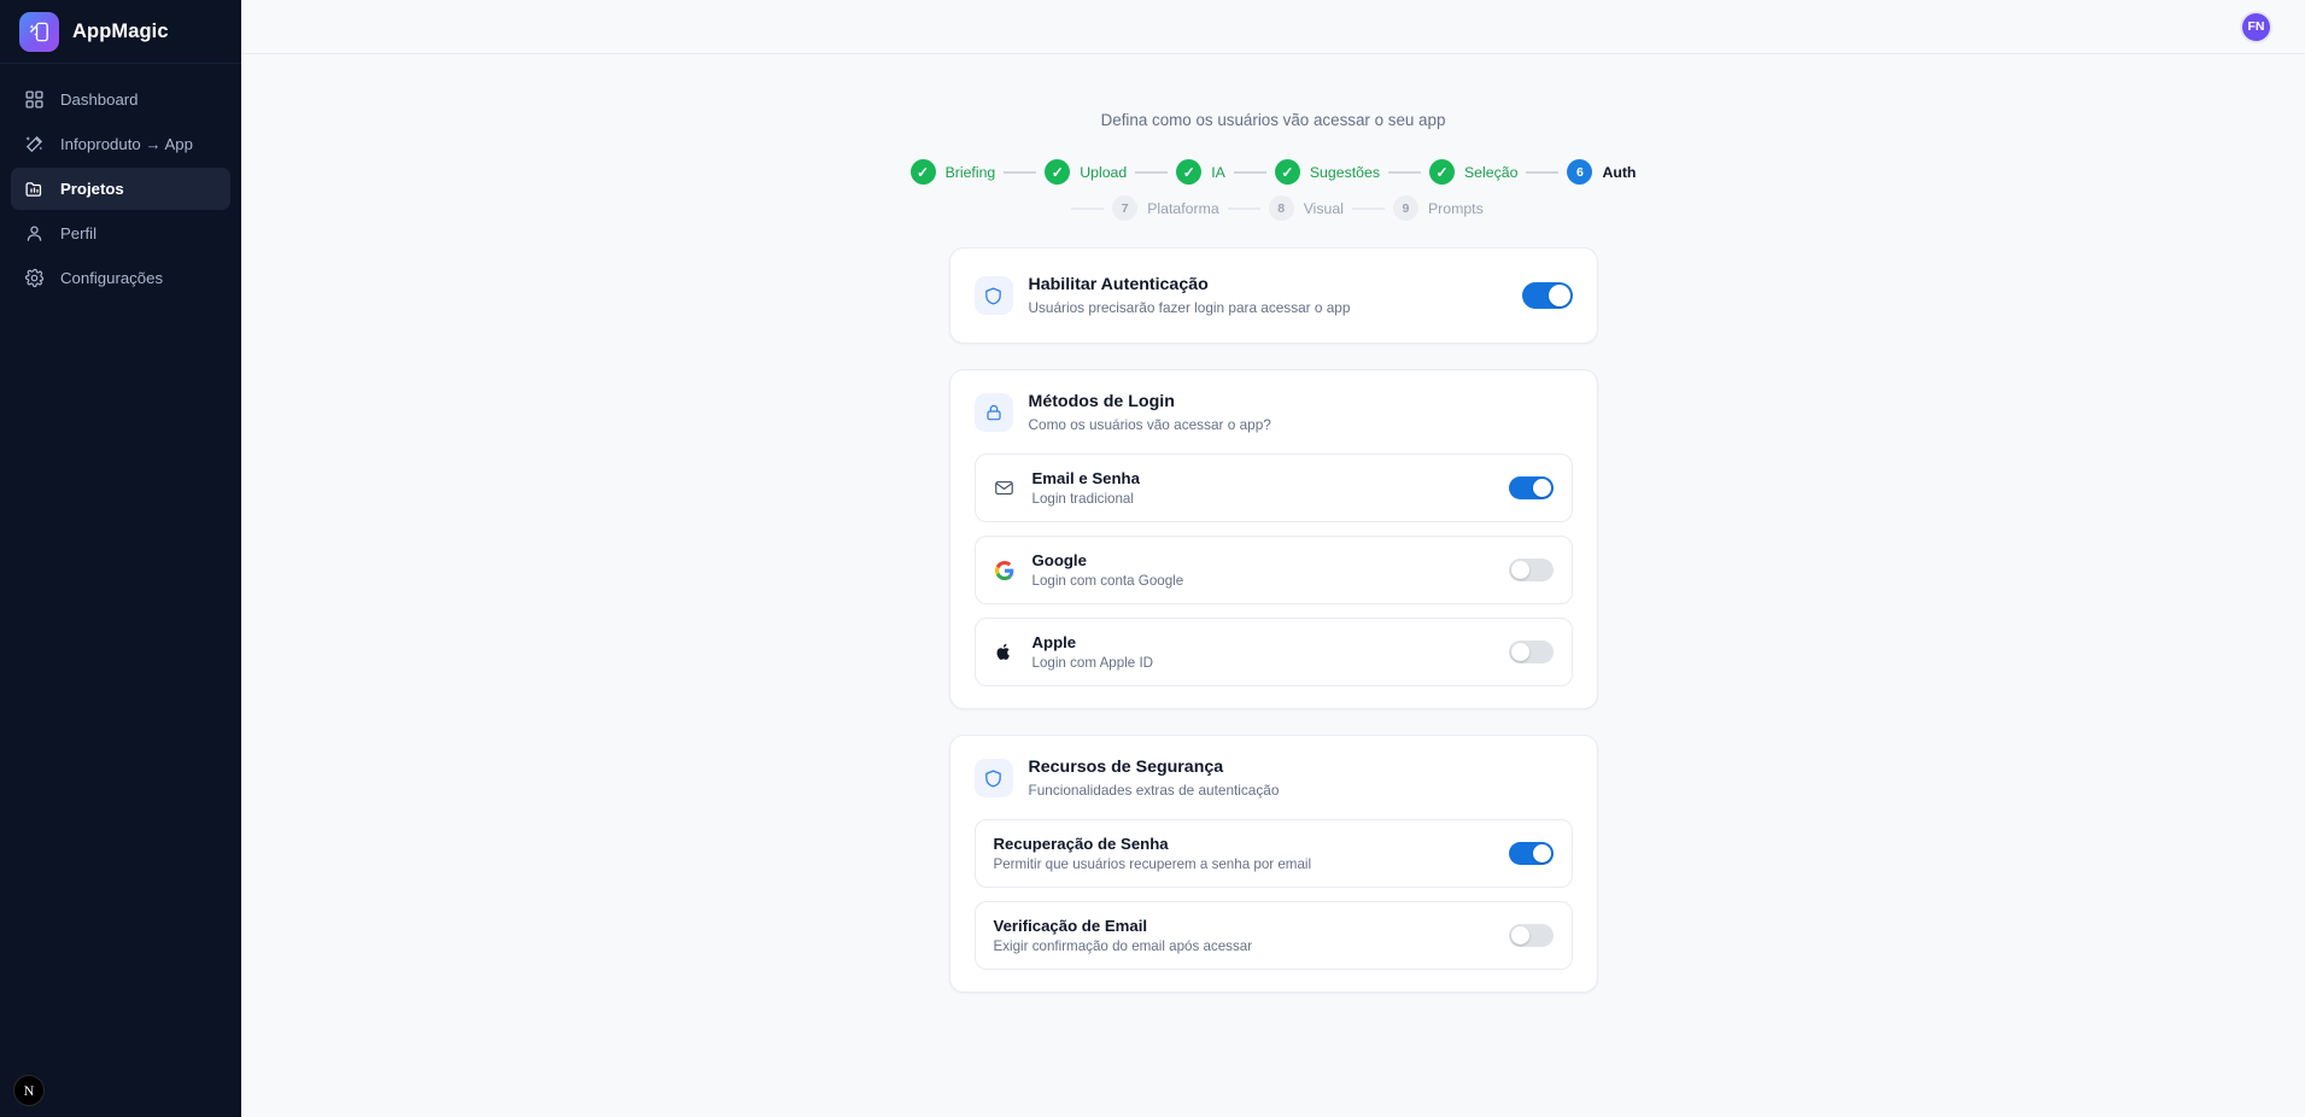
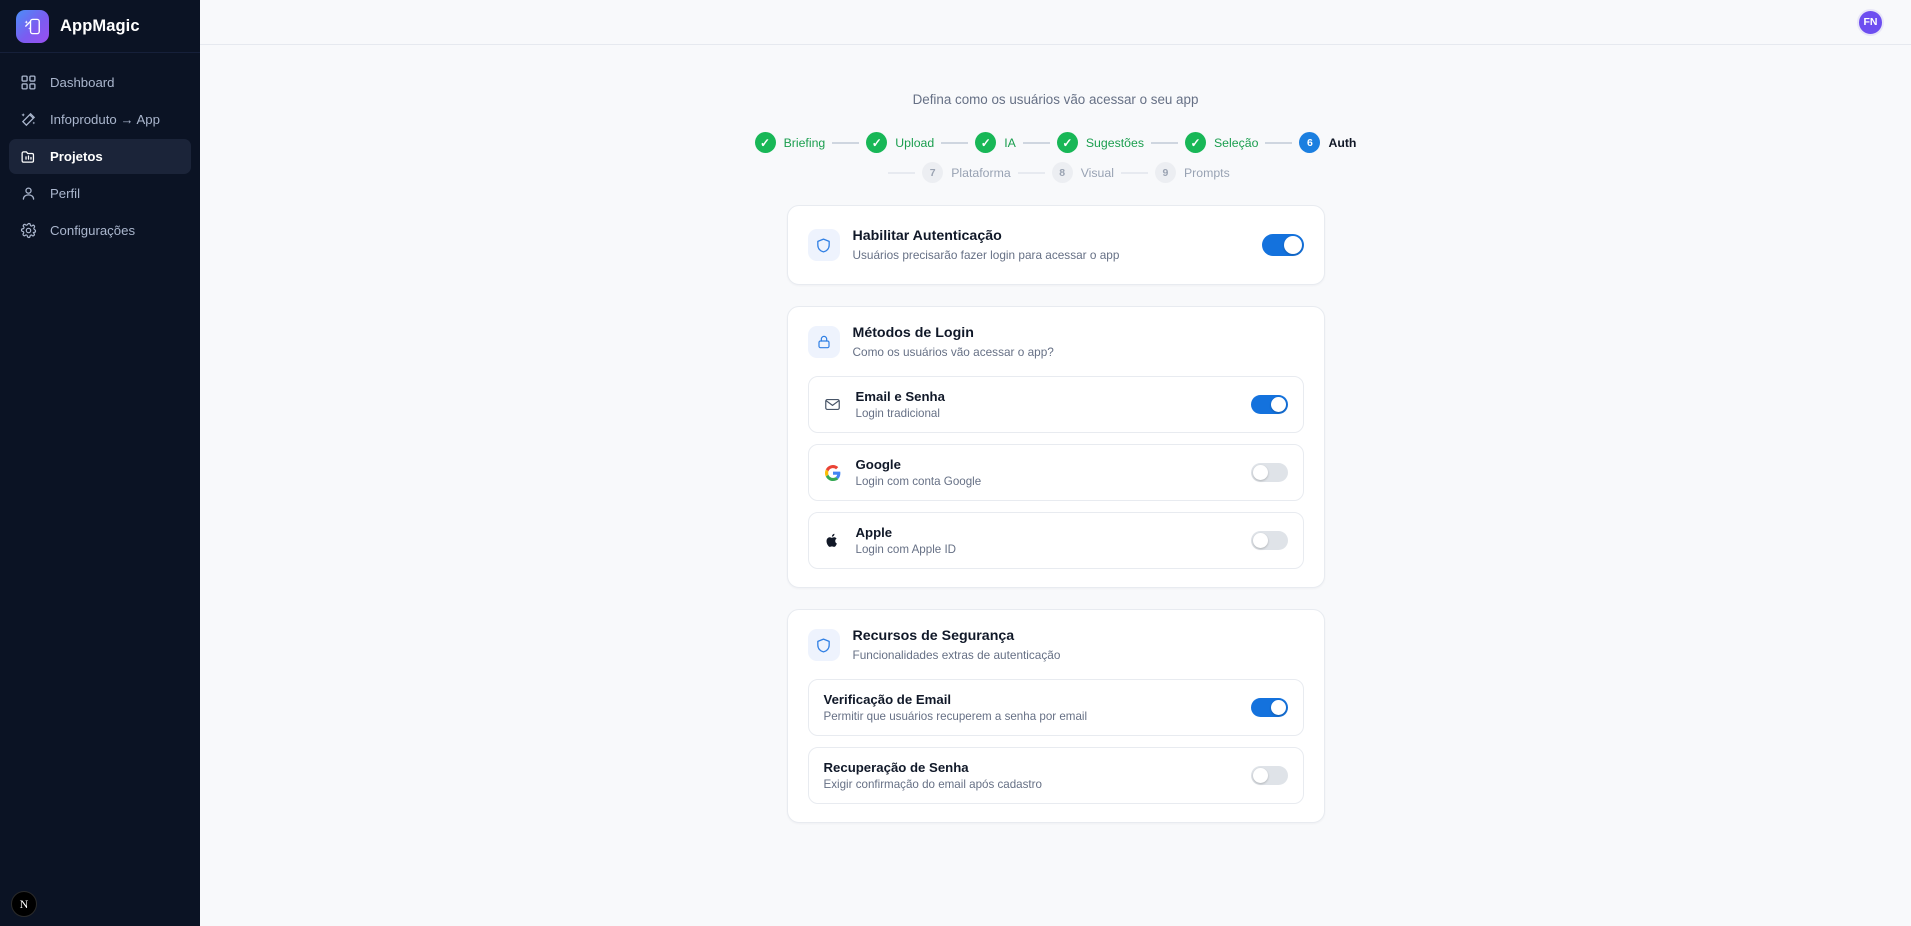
  AppMagic
  Dashboard
  Infoproduto → App
  Projetos
  Perfil
  Configurações
  N
  FN
  Defina como os usuários vão acessar o seu app
  ✓
  Briefing
  ✓
  Upload
  ✓
  IA
  ✓
  Sugestões
  ✓
  Seleção
  6
  Auth
  7
  Plataforma
  8
  Visual
  9
  Prompts
  Habilitar Autenticação
  Usuários precisarão fazer login para acessar o app
  Métodos de Login
  Como os usuários vão acessar o app?
  Email e Senha
  Login tradicional
  Google
  Login com conta Google
  Apple
  Login com Apple ID
  Recursos de Segurança
  Funcionalidades extras de autenticação
- Recuperação de Senha
+ Verificação de Email
  Permitir que usuários recuperem a senha por email
- Verificação de Email
+ Recuperação de Senha
- Exigir confirmação do email após acessar
+ Exigir confirmação do email após cadastro
